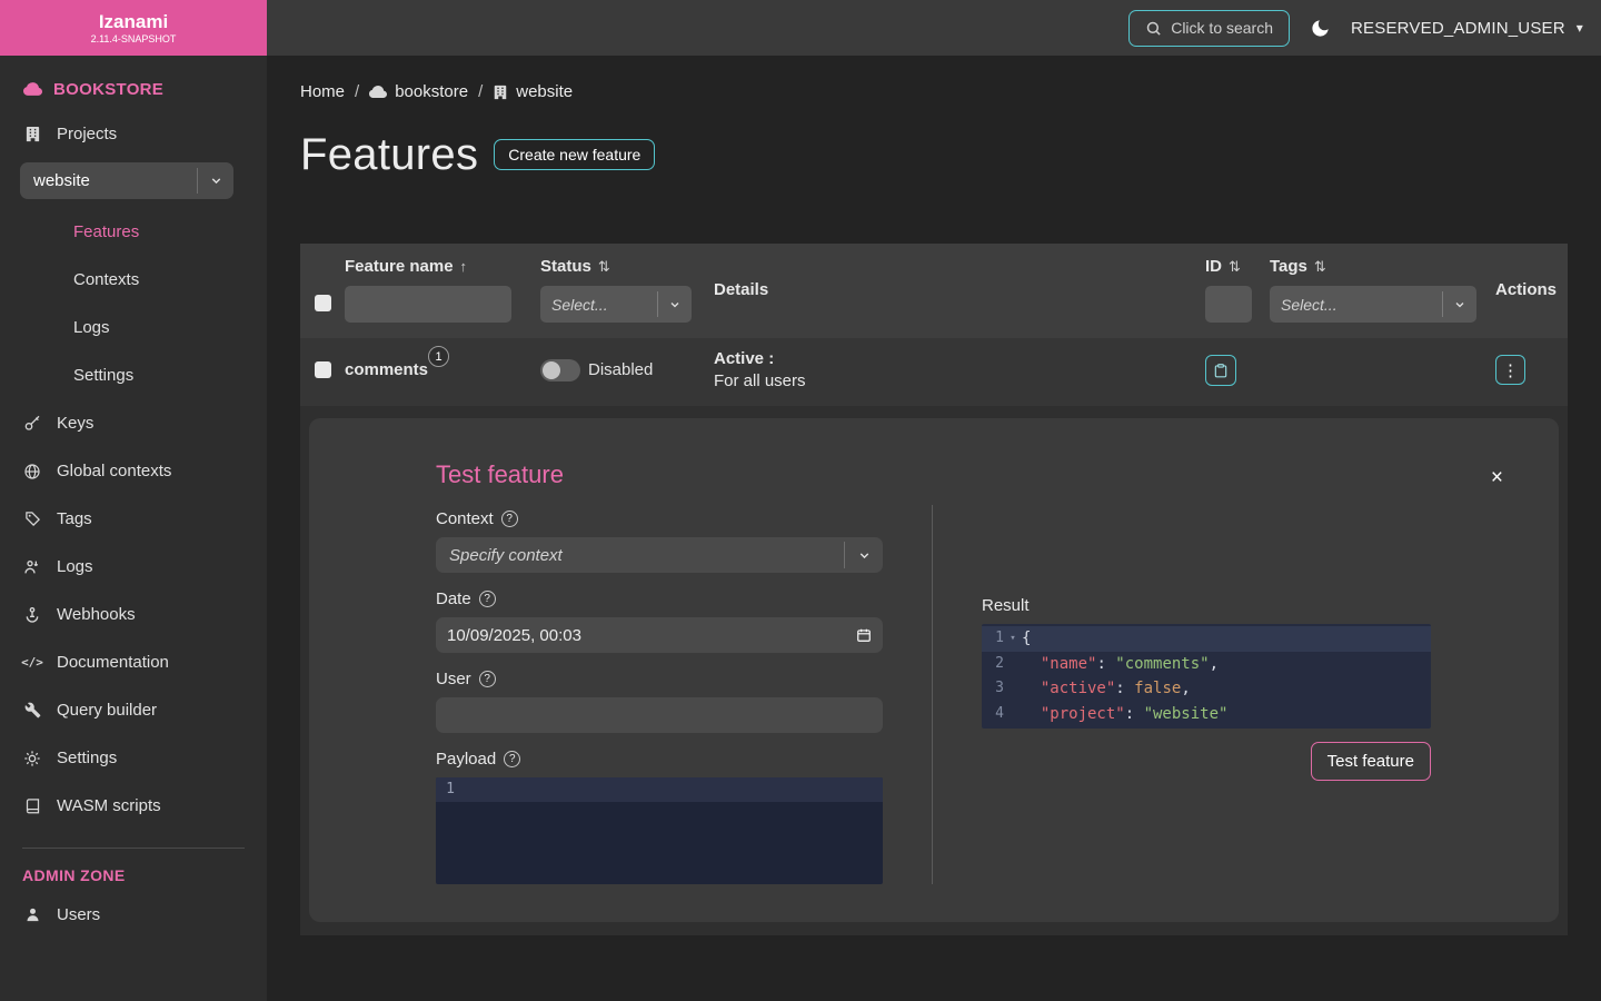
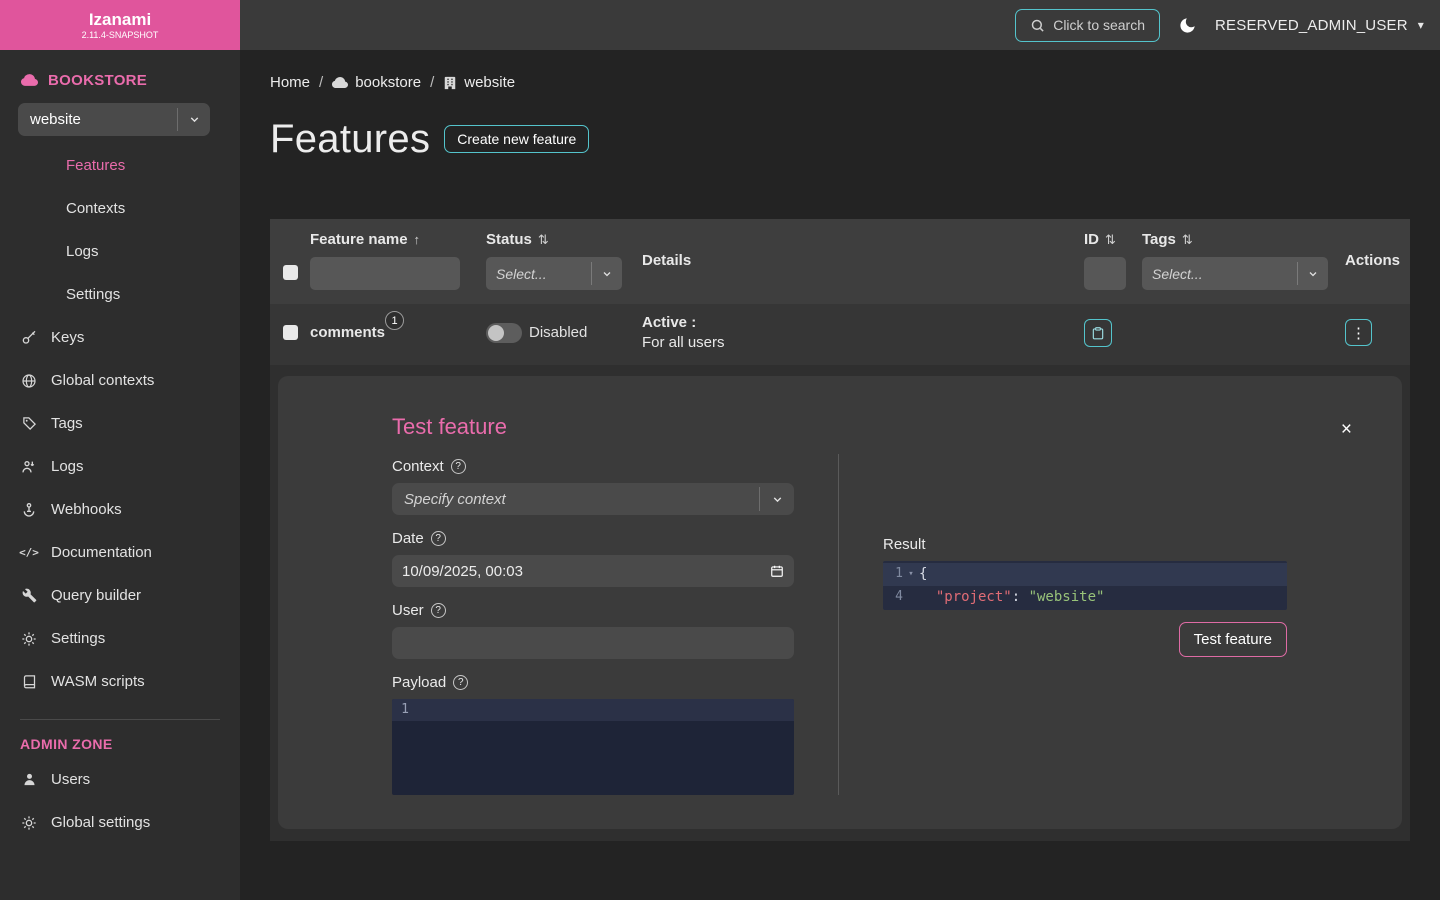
  Izanami
  2.11.4-SNAPSHOT
  Click to search
  RESERVED_ADMIN_USER
  ▾
  BOOKSTORE
- Projects
  website
  Features
  Contexts
  Logs
  Settings
  Keys
  Global contexts
  Tags
  Logs
  Webhooks
  </>
  Documentation
  Query builder
  Settings
  WASM scripts
  ADMIN ZONE
  Users
+ Global settings
  Home
  /
  bookstore
  /
  website
  Features
  Create new feature
  Feature name
  ↑
  Status
  ⇅
  Select...
  Details
  ID
  ⇅
  Tags
  ⇅
  Select...
  Actions
  comments
  1
  Disabled
  Active :
  For all users
  ⋮
  Test feature
  Context
  ?
  Specify context
  Date
  ?
  10/09/2025, 00:03
  User
  ?
  Payload
  ?
  1
  Result
  1
  ▾
  {
- 2
- "name": "comments",
- 3
- "active": false,
  4
  "project": "website"
  Test feature
  ×
